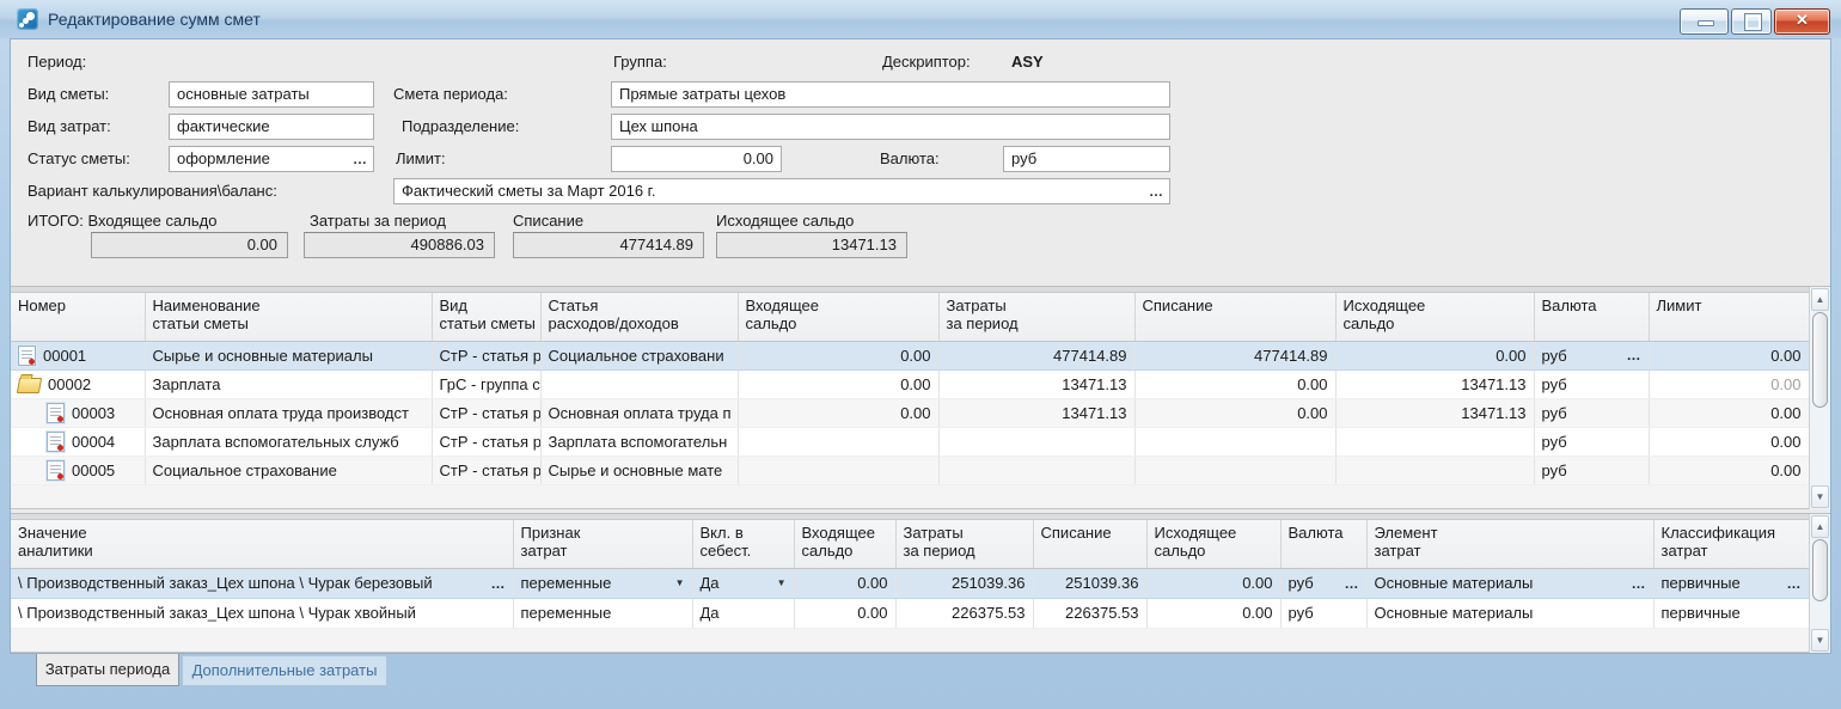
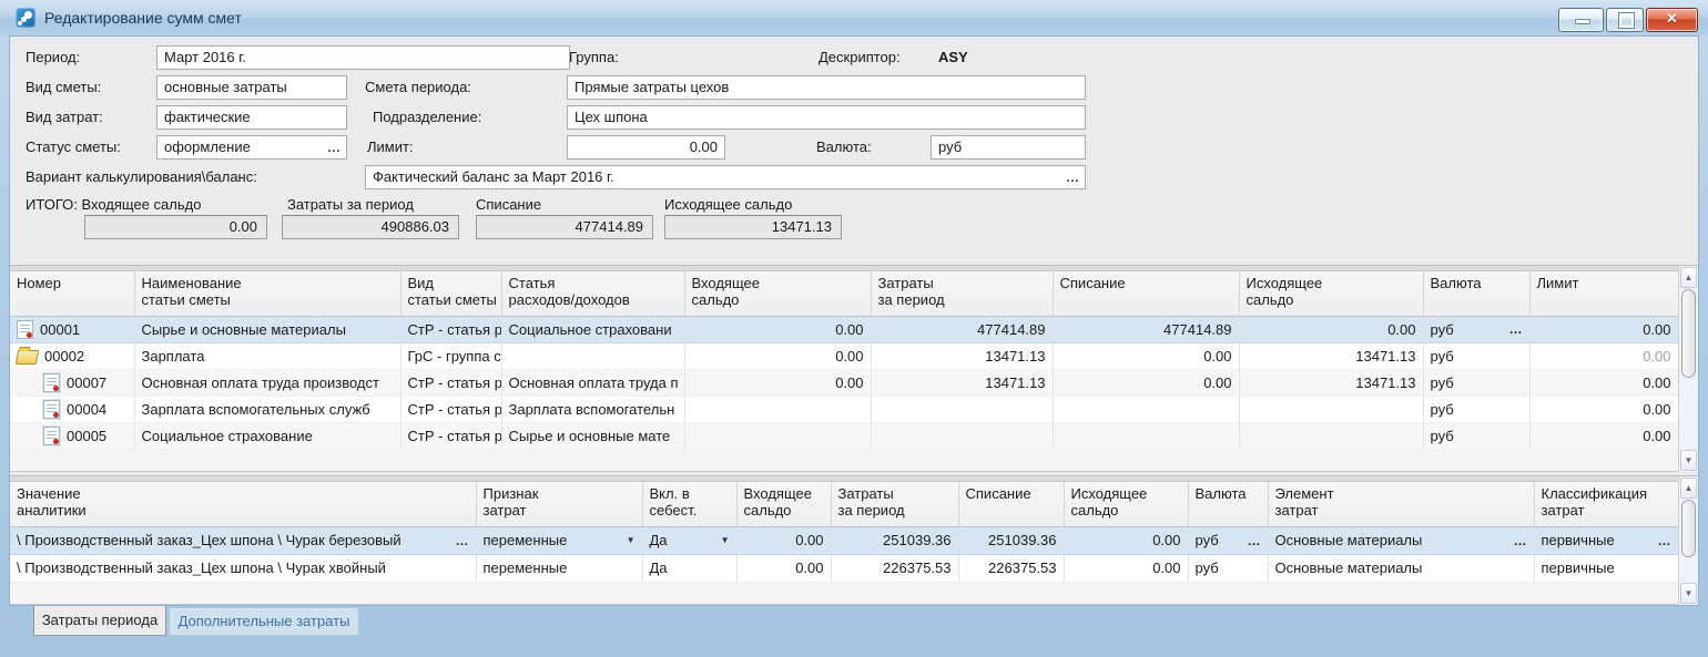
  Редактирование сумм смет
  ✕
  Период:
+ Март 2016 г.
  Группа:
  Дескриптор:
  ASY
  Вид сметы:
  основные затраты
  Смета периода:
  Прямые затраты цехов
  Вид затрат:
  фактические
  Подразделение:
  Цех шпона
  Статус сметы:
  оформление
  …
  Лимит:
  0.00
  Валюта:
  руб
  Вариант калькулирования\баланс:
- Фактический сметы за Март 2016 г.
+ Фактический баланс за Март 2016 г.
  …
  ИТОГО: Входящее сальдо
  Затраты за период
  Списание
  Исходящее сальдо
  0.00
  490886.03
  477414.89
  13471.13
  Номер	Наименованиестатьи сметы	Видстатьи сметы	Статьярасходов/доходов	Входящеесальдо	Затратыза период	Списание	Исходящеесальдо	Валюта	Лимит
  00001	Сырье и основные материалы	СтР - статья р	Социальное страховани	0.00	477414.89	477414.89	0.00	руб …	0.00
  00002	Зарплата	ГрС - группа с		0.00	13471.13	0.00	13471.13	руб	0.00
- 00003	Основная оплата труда производст	СтР - статья р	Основная оплата труда п	0.00	13471.13	0.00	13471.13	руб	0.00
+ 00007	Основная оплата труда производст	СтР - статья р	Основная оплата труда п	0.00	13471.13	0.00	13471.13	руб	0.00
  00004	Зарплата вспомогательных служб	СтР - статья р	Зарплата вспомогательн					руб	0.00
  00005	Социальное страхование	СтР - статья р	Сырье и основные мате					руб	0.00
  ▲
  ▼
  Значениеаналитики	Признакзатрат	Вкл. всебест.	Входящеесальдо	Затратыза период	Списание	Исходящеесальдо	Валюта	Элементзатрат	Классификациязатрат
  \ Производственный заказ_Цех шпона \ Чурак березовый …	переменные ▼	Да ▼	0.00	251039.36	251039.36	0.00	руб …	Основные материалы …	первичные …
  \ Производственный заказ_Цех шпона \ Чурак хвойный	переменные	Да	0.00	226375.53	226375.53	0.00	руб	Основные материалы	первичные
  ▲
  ▼
  Затраты периода
  Дополнительные затраты
